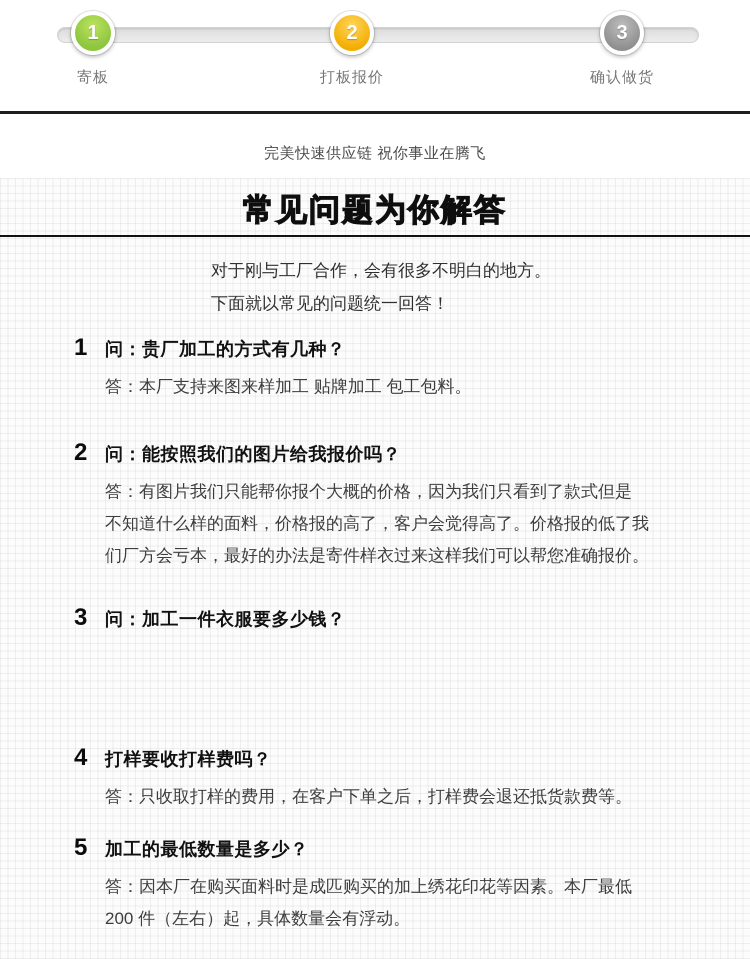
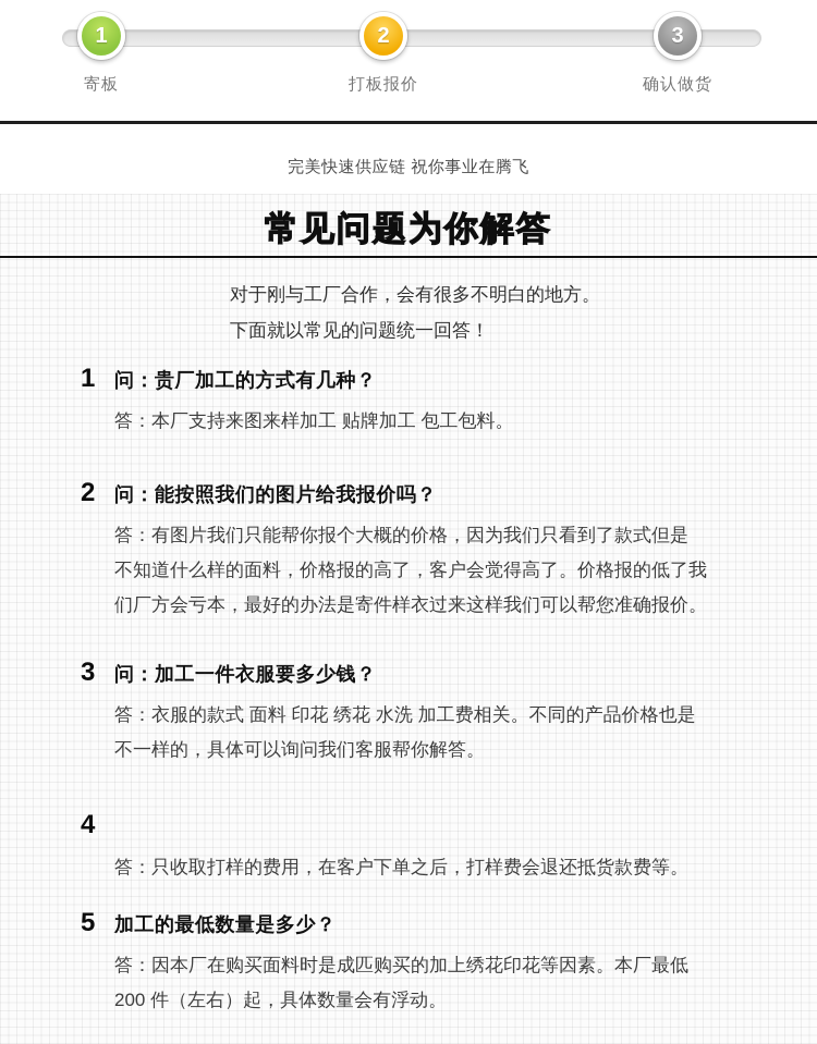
  1
  2
  3
  寄板
  打板报价
  确认做货
  完美快速供应链 祝你事业在腾飞
  常见问题为你解答
  对于刚与工厂合作，会有很多不明白的地方。
  下面就以常见的问题统一回答！
  1
  问：贵厂加工的方式有几种？
  答：本厂支持来图来样加工 贴牌加工 包工包料。
  2
  问：能按照我们的图片给我报价吗？
  答：有图片我们只能帮你报个大概的价格，因为我们只看到了款式但是
  不知道什么样的面料，价格报的高了，客户会觉得高了。价格报的低了我
  们厂方会亏本，最好的办法是寄件样衣过来这样我们可以帮您准确报价。
  3
  问：加工一件衣服要多少钱？
+ 答：衣服的款式 面料 印花 绣花 水洗 加工费相关。不同的产品价格也是
+ 不一样的，具体可以询问我们客服帮你解答。
  4
- 打样要收打样费吗？
  答：只收取打样的费用，在客户下单之后，打样费会退还抵货款费等。
  5
  加工的最低数量是多少？
  答：因本厂在购买面料时是成匹购买的加上绣花印花等因素。本厂最低
  200 件（左右）起，具体数量会有浮动。
